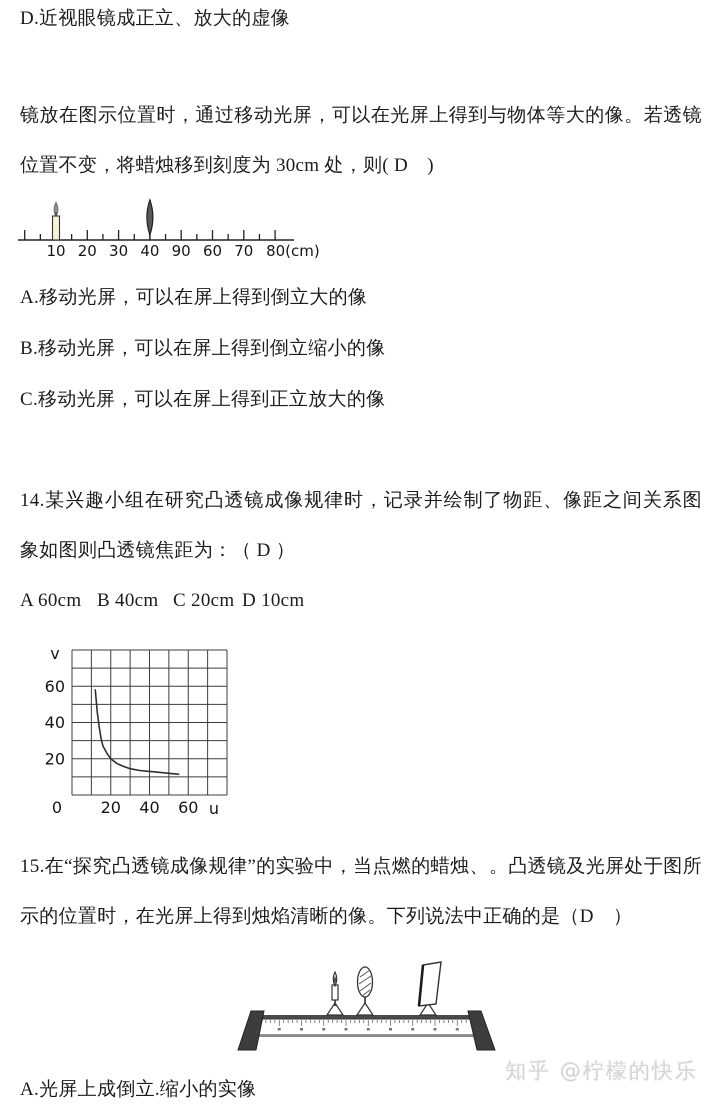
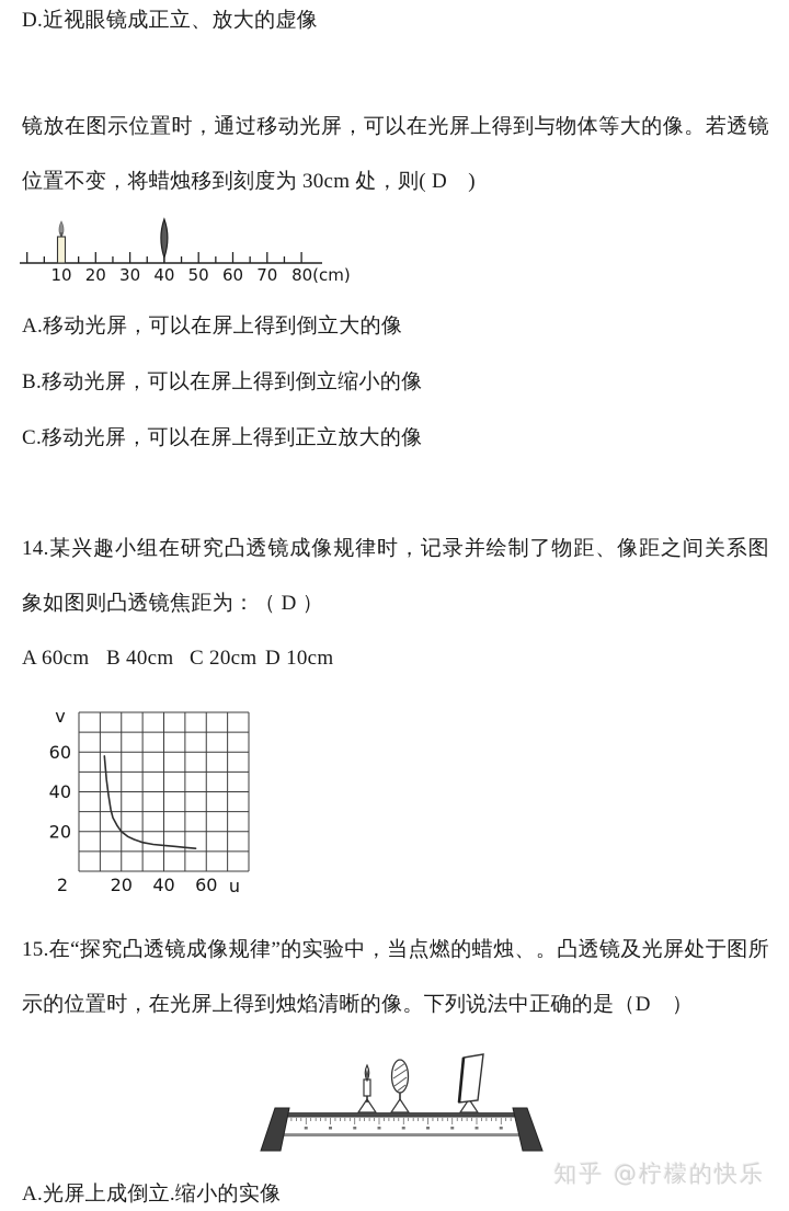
  D.近视眼镜成正立、放大的虚像
  镜放在图示位置时，通过移动光屏，可以在光屏上得到与物体等大的像。若透镜
  位置不变，将蜡烛移到刻度为 30cm 处，则( D )
  10
  20
  30
  40
- 90
+ 50
  60
  70
  80(cm)
  A.移动光屏，可以在屏上得到倒立大的像
  B.移动光屏，可以在屏上得到倒立缩小的像
  C.移动光屏，可以在屏上得到正立放大的像
  14.某兴趣小组在研究凸透镜成像规律时，记录并绘制了物距、像距之间关系图
  象如图则凸透镜焦距为：（ D ）
  A 60cm
  B 40cm
  C 20cm
  D 10cm
  20
  40
  60
  20
  40
  60
- 0
+ 2
  v
  u
  15.在“探究凸透镜成像规律”的实验中，当点燃的蜡烛、。凸透镜及光屏处于图所
  示的位置时，在光屏上得到烛焰清晰的像。下列说法中正确的是（D ）
  知乎 @柠檬的快乐
  A.光屏上成倒立.缩小的实像
